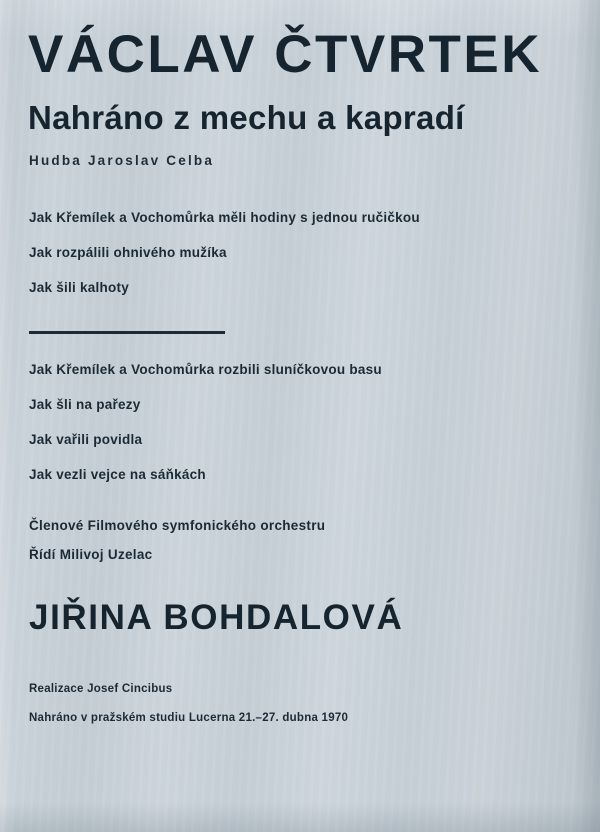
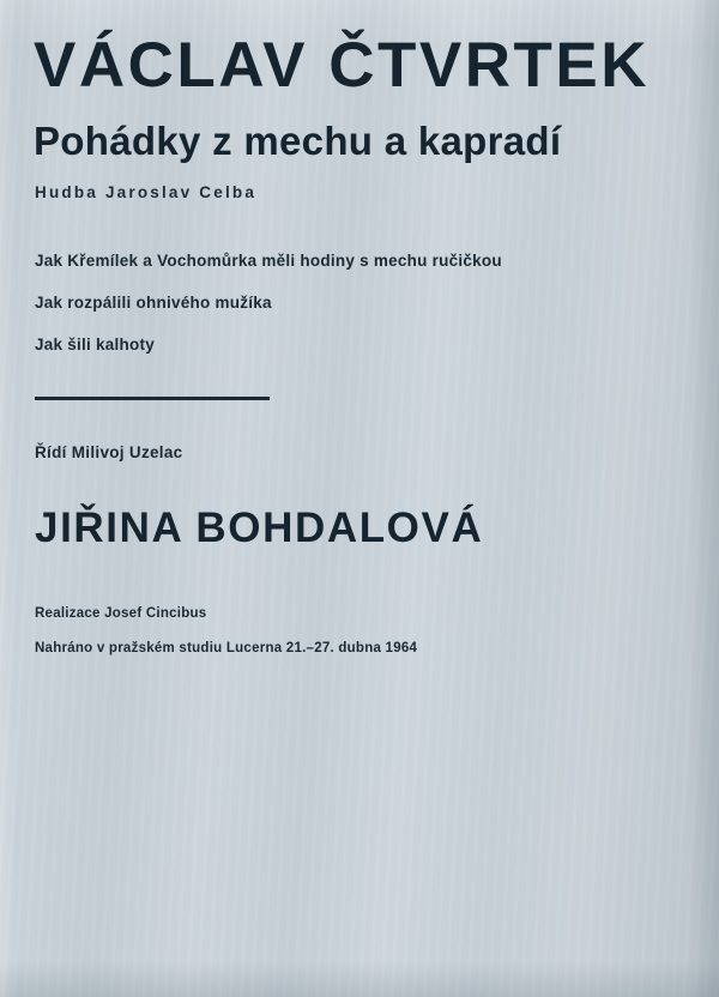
  VÁCLAV ČTVRTEK
- Nahráno z mechu a kapradí
+ Pohádky z mechu a kapradí
  Hudba Jaroslav Celba
- Jak Křemílek a Vochomůrka měli hodiny s jednou ručičkou
+ Jak Křemílek a Vochomůrka měli hodiny s mechu ručičkou
  Jak rozpálili ohnivého mužíka
  Jak šili kalhoty
- Jak Křemílek a Vochomůrka rozbili sluníčkovou basu
- Jak šli na pařezy
- Jak vařili povidla
- Jak vezli vejce na sáňkách
- Členové Filmového symfonického orchestru
  Řídí Milivoj Uzelac
  JIŘINA BOHDALOVÁ
  Realizace Josef Cincibus
- Nahráno v pražském studiu Lucerna 21.–27. dubna 1970
+ Nahráno v pražském studiu Lucerna 21.–27. dubna 1964
